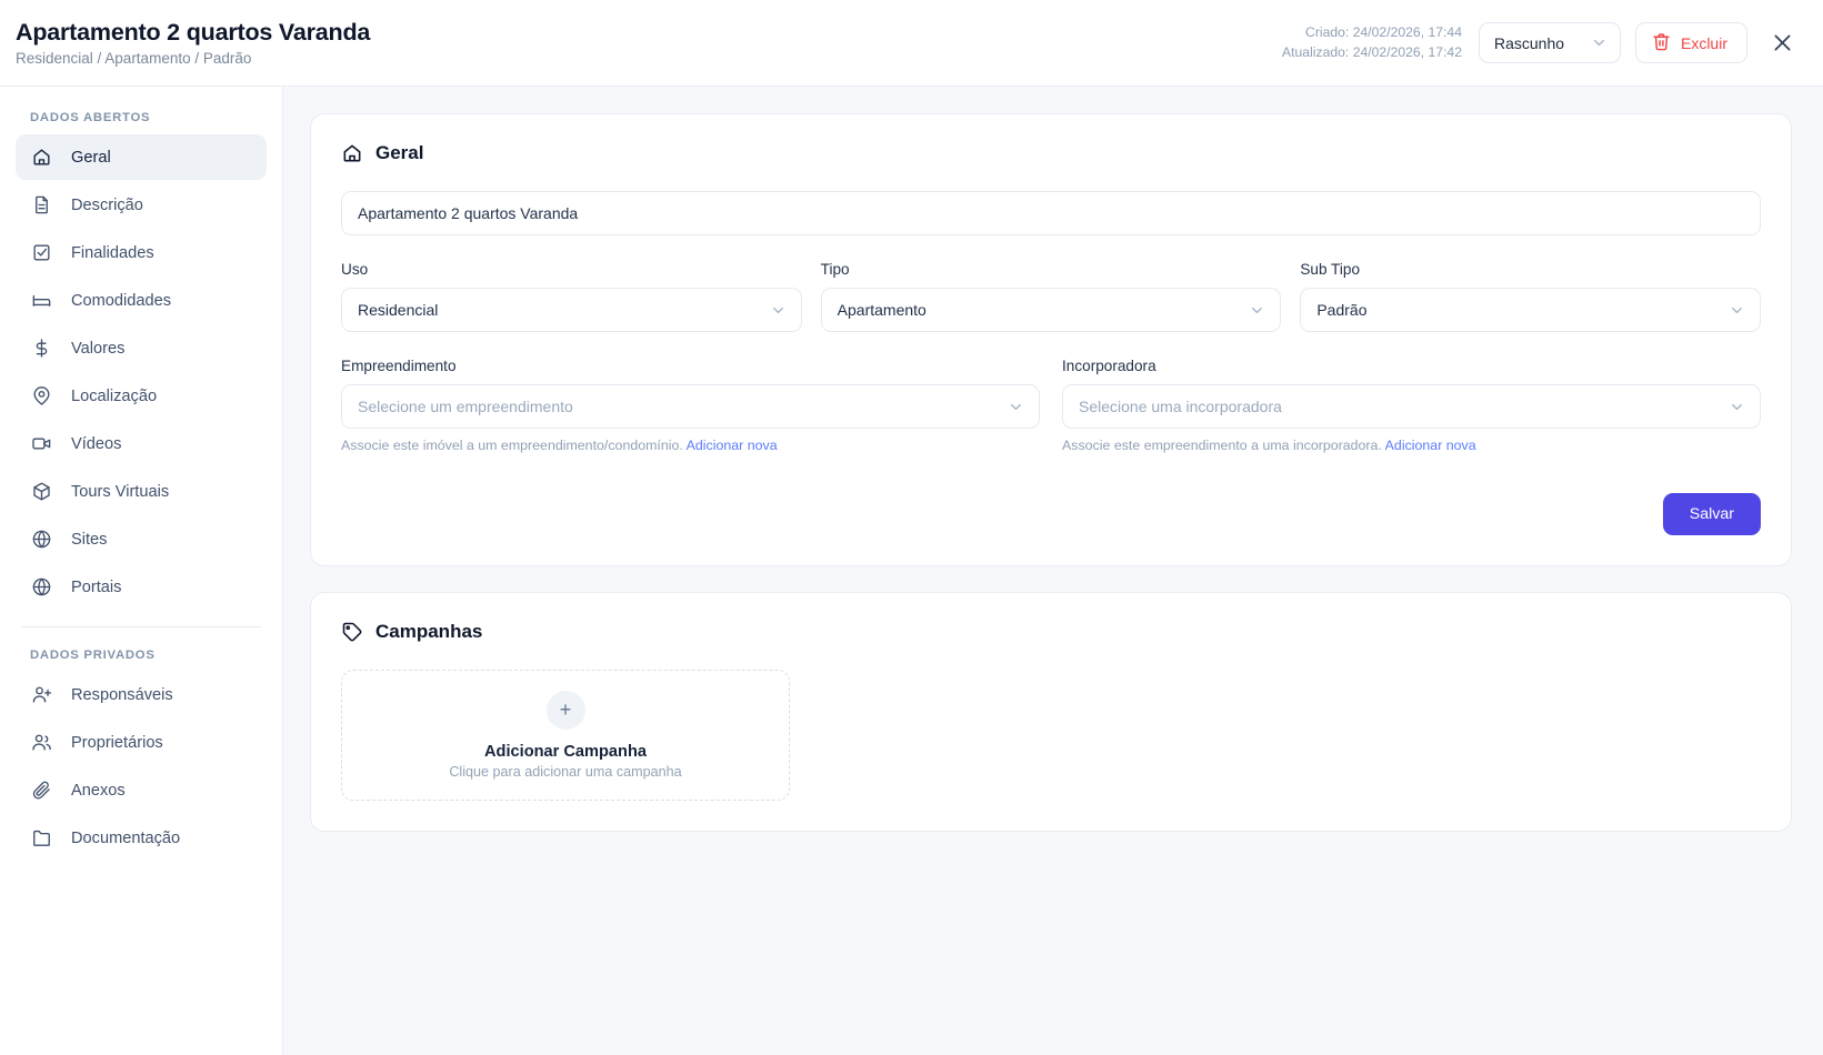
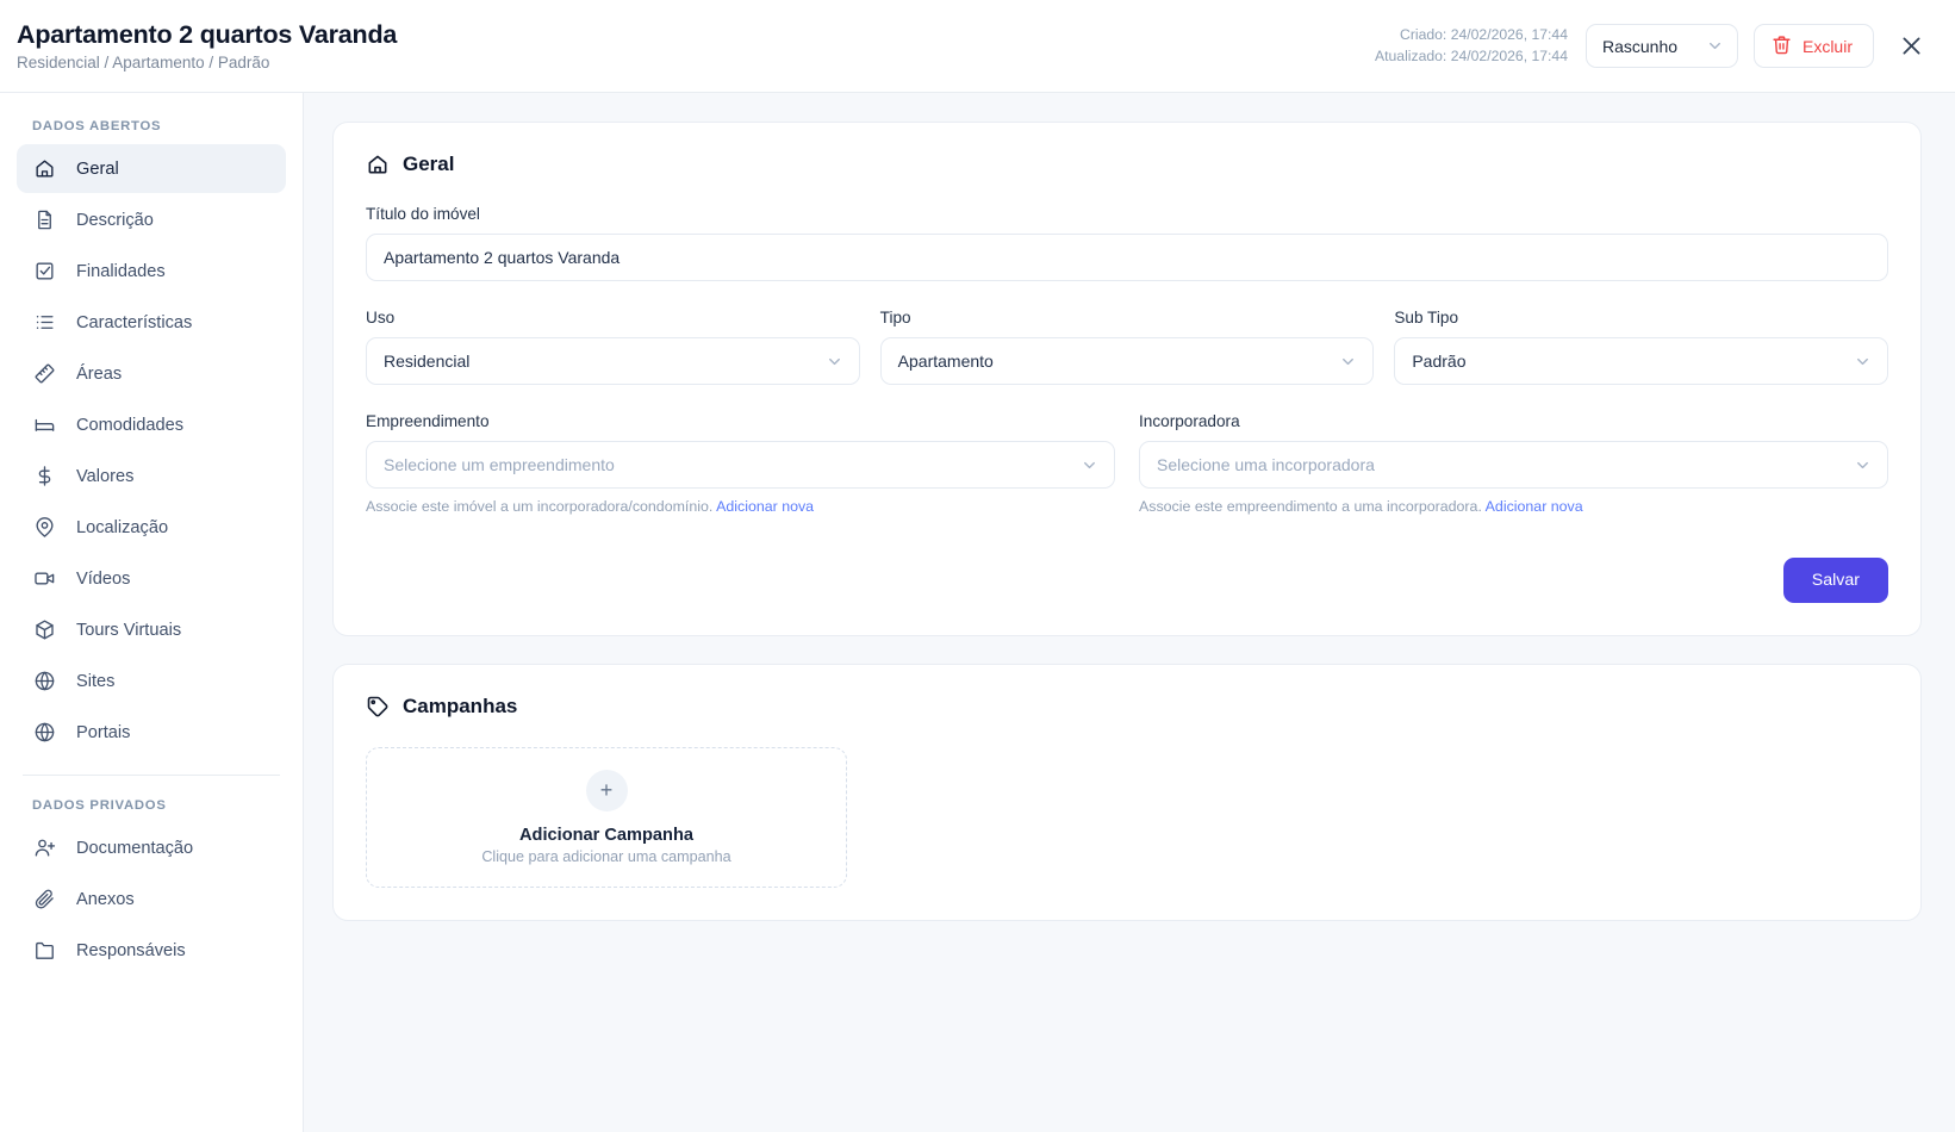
  Apartamento 2 quartos Varanda
  Residencial / Apartamento / Padrão
  Criado: 24/02/2026, 17:44
- Atualizado: 24/02/2026, 17:42
+ Atualizado: 24/02/2026, 17:44
  Rascunho
  Excluir
  DADOS ABERTOS
  Geral
  Descrição
  Finalidades
+ Características
+ Áreas
  Comodidades
  Valores
  Localização
  Vídeos
  Tours Virtuais
  Sites
  Portais
  DADOS PRIVADOS
- Responsáveis
+ Documentação
- Proprietários
  Anexos
- Documentação
+ Responsáveis
  Geral
+ Título do imóvel
  Apartamento 2 quartos Varanda
  Uso
  Residencial
  Tipo
  Apartamento
  Sub Tipo
  Padrão
  Empreendimento
  Selecione um empreendimento
- Associe este imóvel a um empreendimento/condomínio. Adicionar nova
+ Associe este imóvel a um incorporadora/condomínio. Adicionar nova
  Incorporadora
  Selecione uma incorporadora
  Associe este empreendimento a uma incorporadora. Adicionar nova
  Salvar
  Campanhas
  +
  Adicionar Campanha
  Clique para adicionar uma campanha
